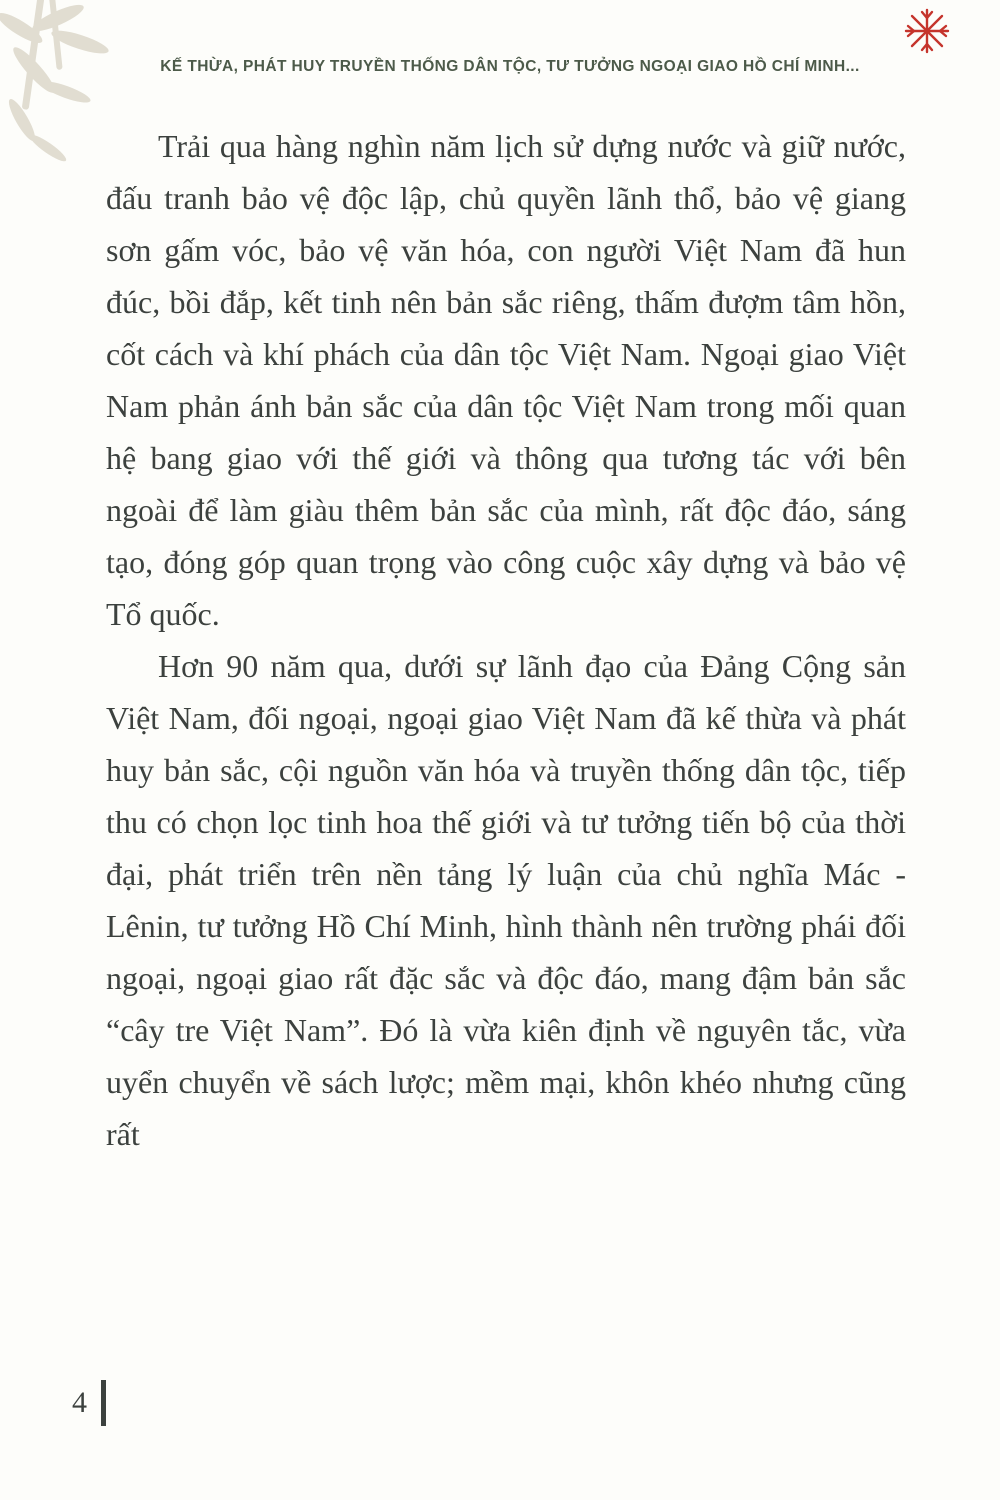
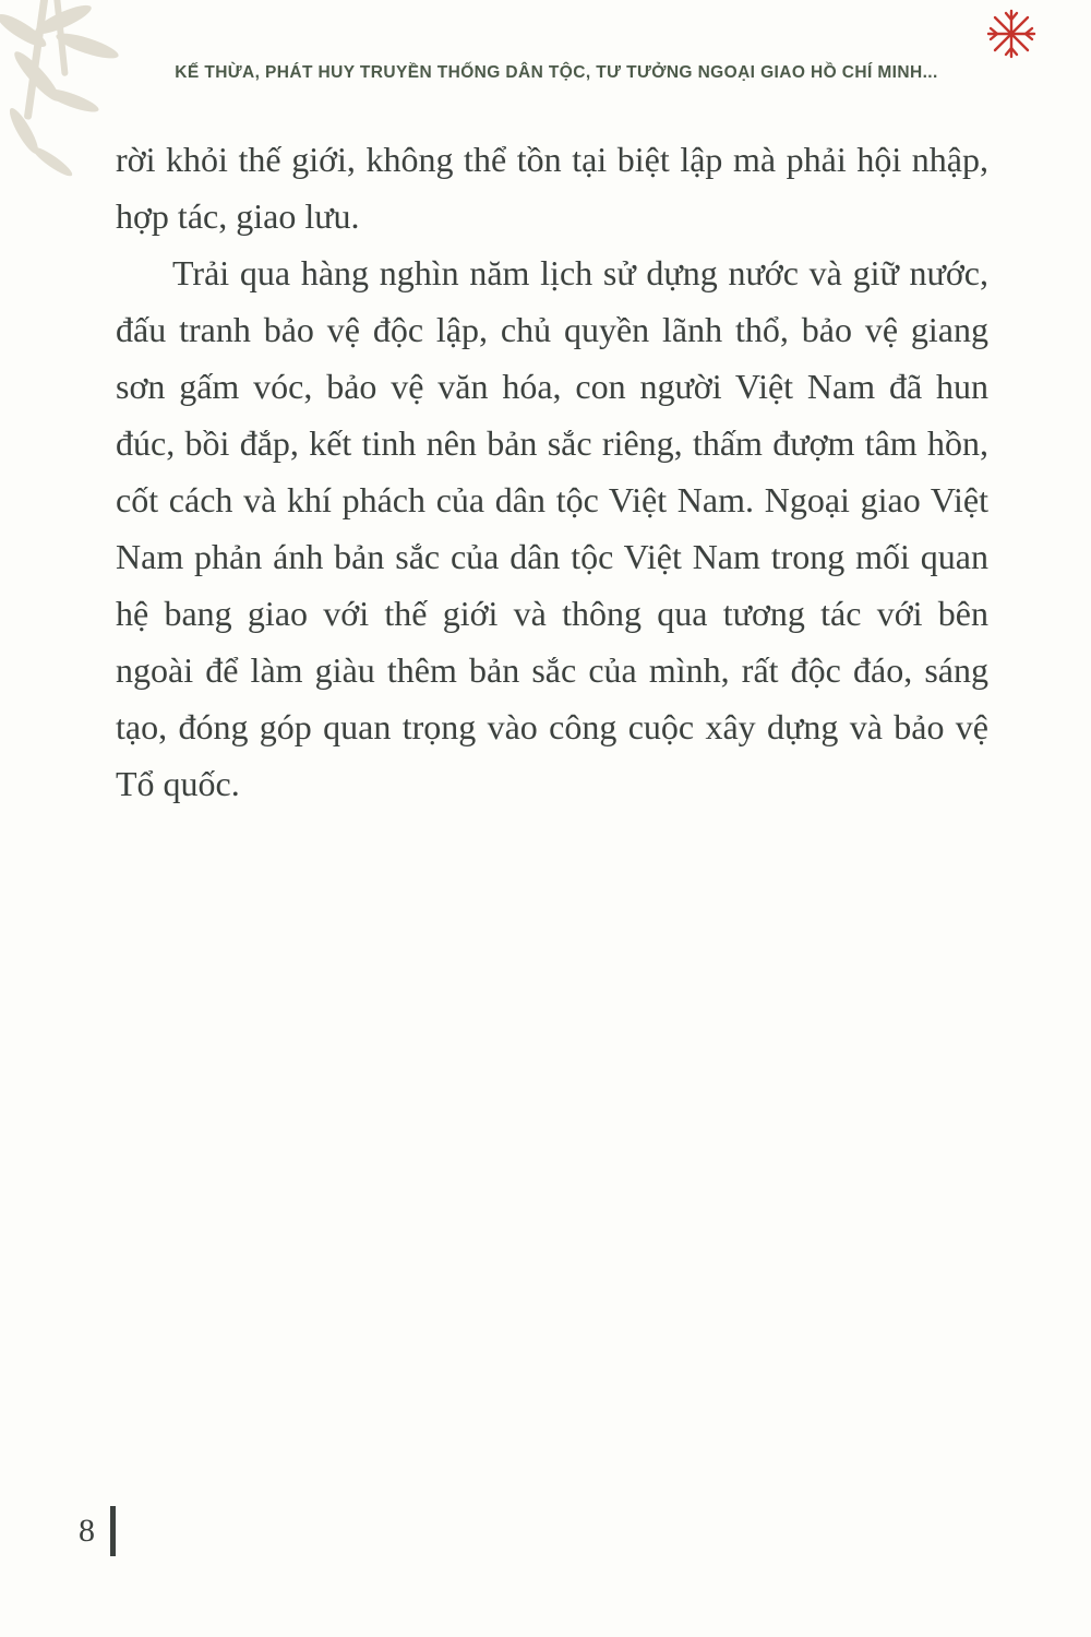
  KẾ THỪA, PHÁT HUY TRUYỀN THỐNG DÂN TỘC, TƯ TƯỞNG NGOẠI GIAO HỒ CHÍ MINH...
+ rời khỏi thế giới, không thể tồn tại biệt lập mà phải hội nhập, hợp tác, giao lưu.
  Trải qua hàng nghìn năm lịch sử dựng nước và giữ nước, đấu tranh bảo vệ độc lập, chủ quyền lãnh thổ, bảo vệ giang sơn gấm vóc, bảo vệ văn hóa, con người Việt Nam đã hun đúc, bồi đắp, kết tinh nên bản sắc riêng, thấm đượm tâm hồn, cốt cách và khí phách của dân tộc Việt Nam. Ngoại giao Việt Nam phản ánh bản sắc của dân tộc Việt Nam trong mối quan hệ bang giao với thế giới và thông qua tương tác với bên ngoài để làm giàu thêm bản sắc của mình, rất độc đáo, sáng tạo, đóng góp quan trọng vào công cuộc xây dựng và bảo vệ Tổ quốc.
- Hơn 90 năm qua, dưới sự lãnh đạo của Đảng Cộng sản Việt Nam, đối ngoại, ngoại giao Việt Nam đã kế thừa và phát huy bản sắc, cội nguồn văn hóa và truyền thống dân tộc, tiếp thu có chọn lọc tinh hoa thế giới và tư tưởng tiến bộ của thời đại, phát triển trên nền tảng lý luận của chủ nghĩa Mác - Lênin, tư tưởng Hồ Chí Minh, hình thành nên trường phái đối ngoại, ngoại giao rất đặc sắc và độc đáo, mang đậm bản sắc “cây tre Việt Nam”. Đó là vừa kiên định về nguyên tắc, vừa uyển chuyển về sách lược; mềm mại, khôn khéo nhưng cũng rất
- 4
+ 8
